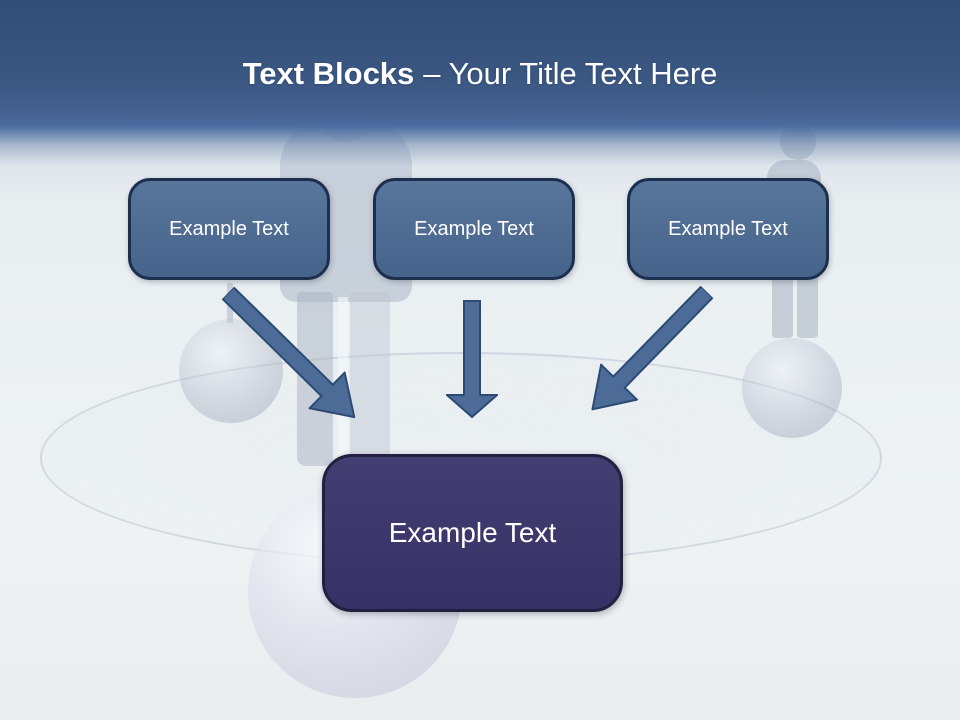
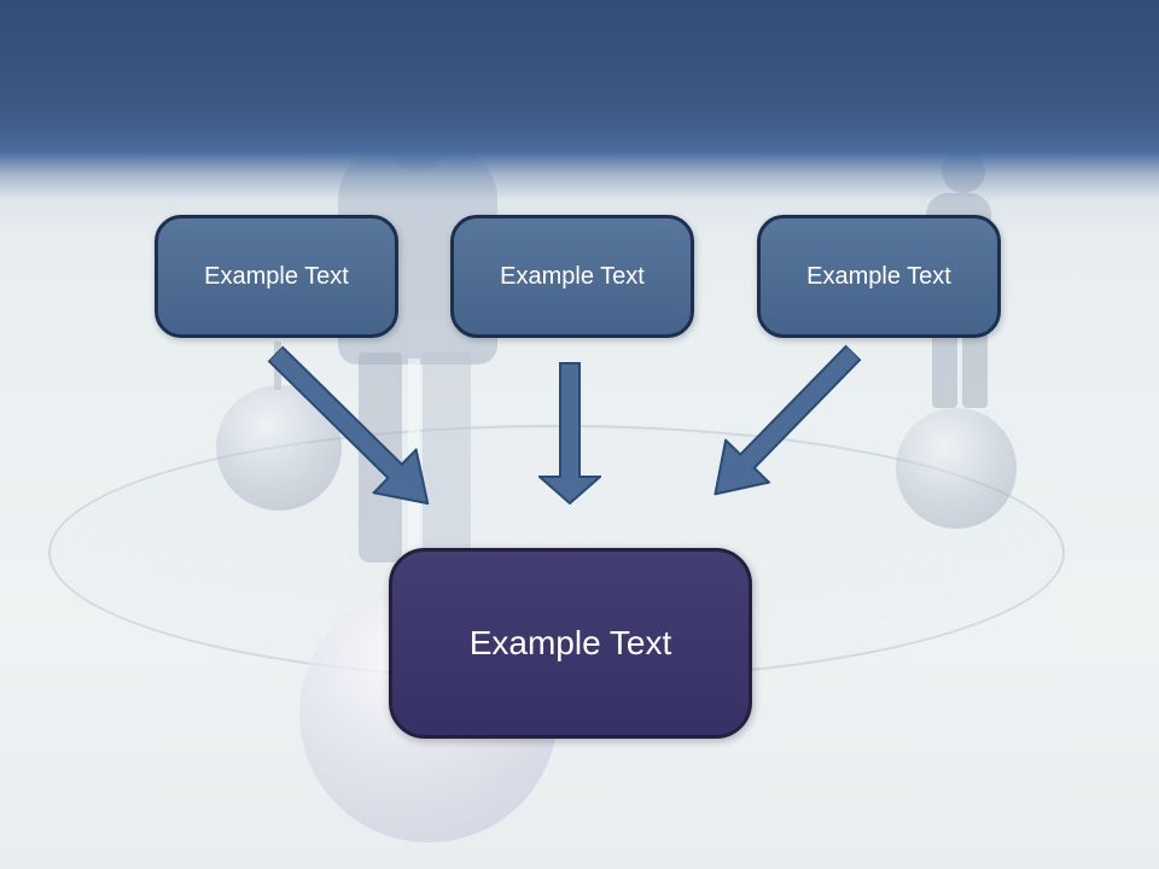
- Text Blocks – Your Title Text Here
  Example Text
  Example Text
  Example Text
  Example Text
